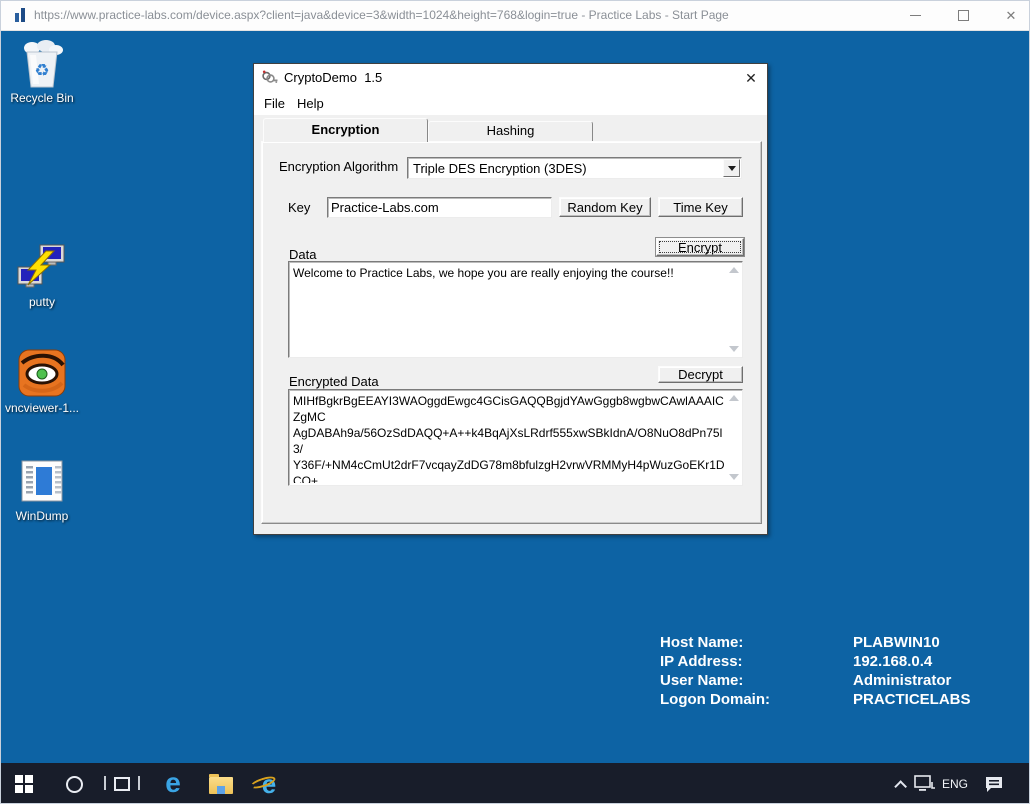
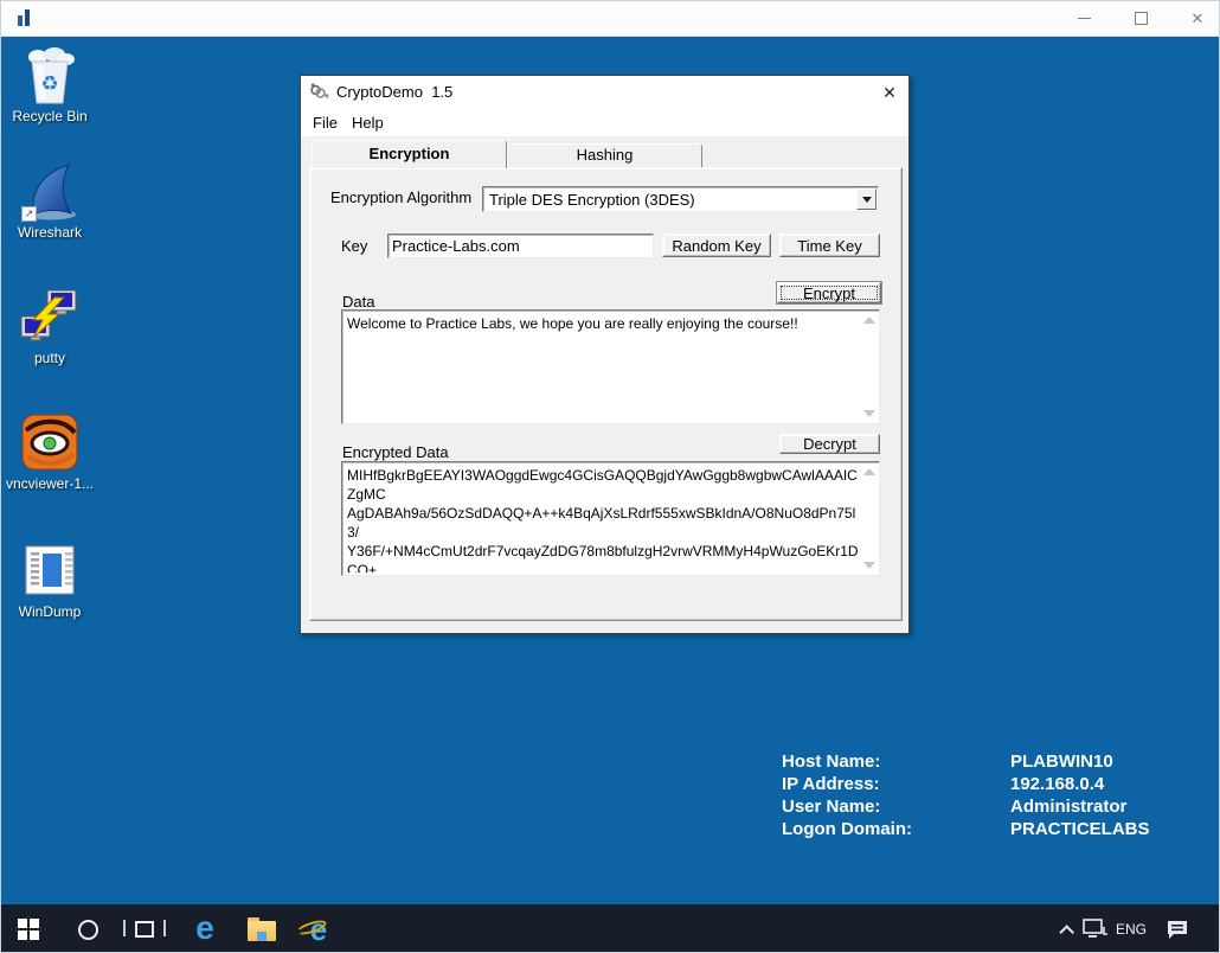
- https://www.practice-labs.com/device.aspx?client=java&device=3&width=1024&height=768&login=true - Practice Labs - Start Page
  ✕
  ♻
  Recycle Bin
+ ↗
+ Wireshark
  putty
  vncviewer-1...
  WinDump
  CryptoDemo 1.5
  ✕
  File
  Help
  Encryption
  Hashing
  Encryption Algorithm
  Triple DES Encryption (3DES)
  Key
  Practice-Labs.com
  Random Key
  Time Key
  Encrypt
  Data
  Welcome to Practice Labs, we hope you are really enjoying the course!!
  Decrypt
  Encrypted Data
  Host Name: PLABWIN10
  IP Address: 192.168.0.4
  User Name: Administrator
  Logon Domain: PRACTICELABS
  e
  e
  ENG
